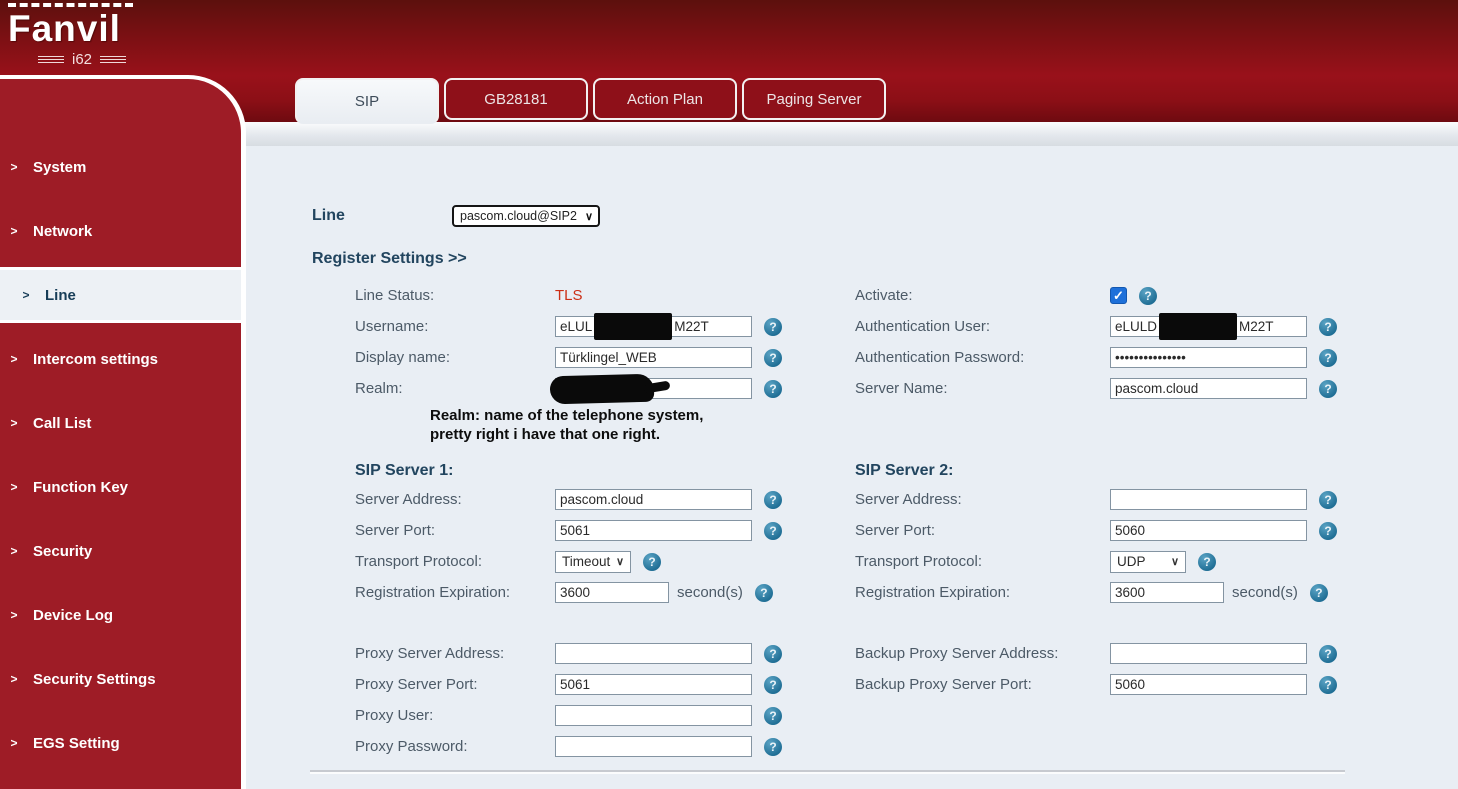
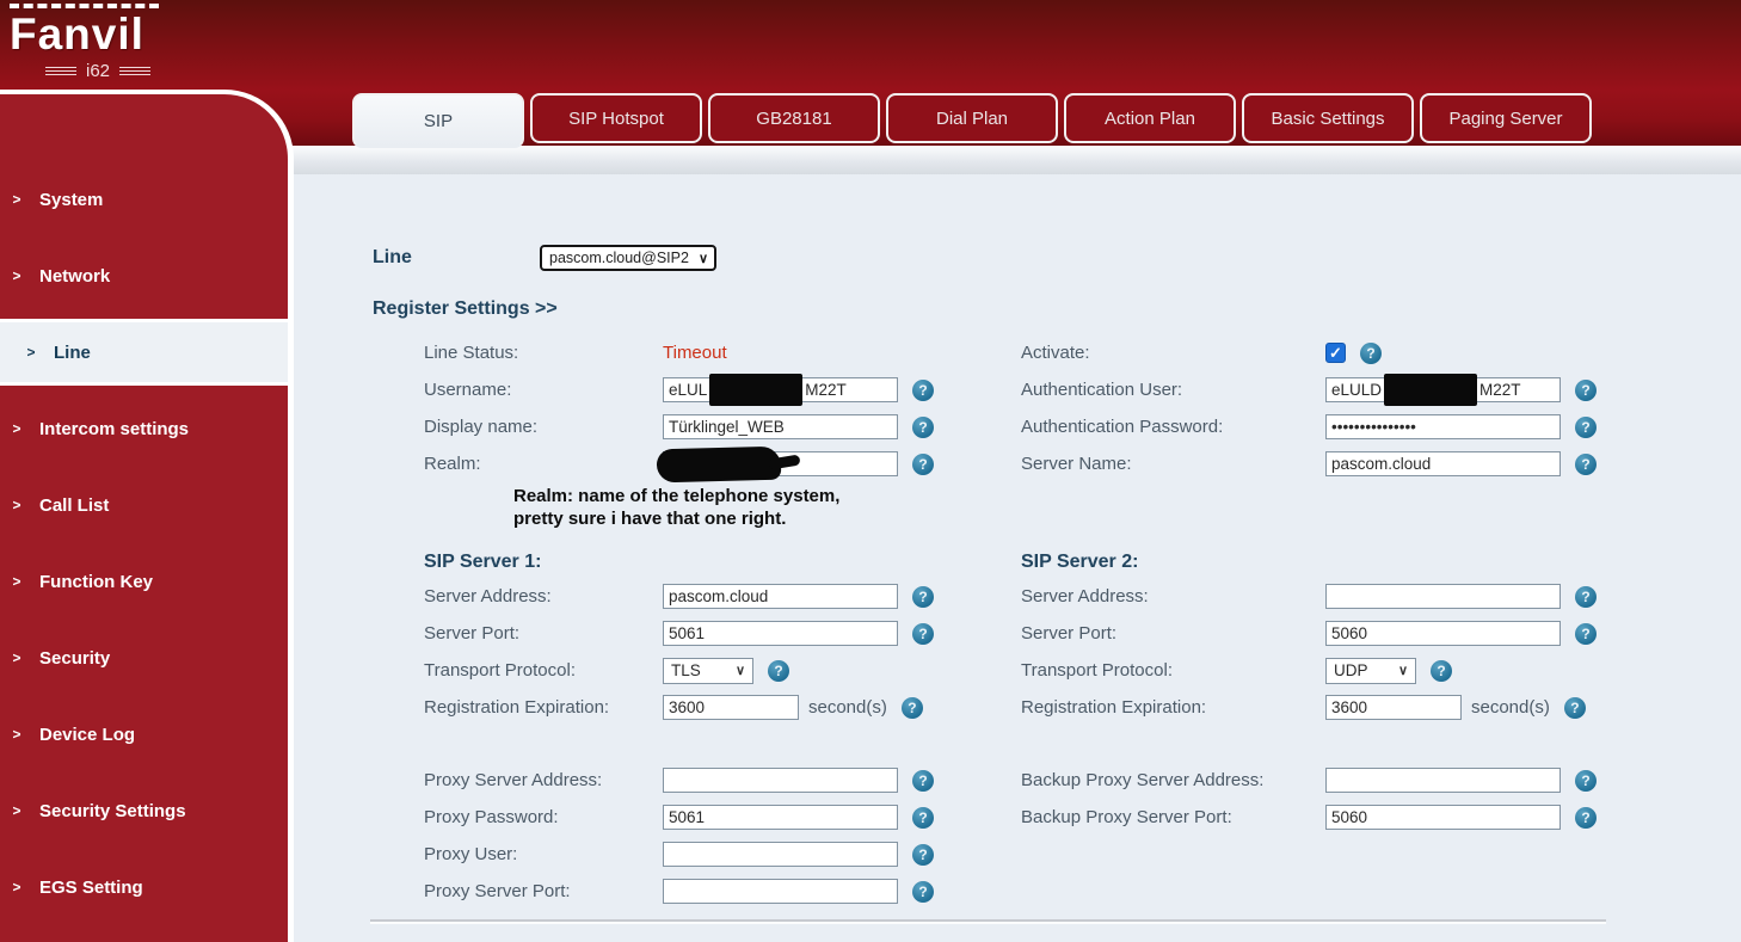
  Fanvil
  i62
  SIP
+ SIP Hotspot
  GB28181
+ Dial Plan
  Action Plan
+ Basic Settings
  Paging Server
  >
  System
  >
  Network
  >
  Line
  >
  Intercom settings
  >
  Call List
  >
  Function Key
  >
  Security
  >
  Device Log
  >
  Security Settings
  >
  EGS Setting
  Line
  pascom.cloud@SIP2
  ∨
  Register Settings >>
  Line Status:
- TLS
+ Timeout
  Username:
  eLUL
  M22T
  ?
  Display name:
  Türklingel_WEB
  ?
  Realm:
  ?
  Realm: name of the telephone system,
- pretty right i have that one right.
+ pretty sure i have that one right.
  SIP Server 1:
  Server Address:
  pascom.cloud
  ?
  Server Port:
  5061
  ?
  Transport Protocol:
- Timeout
+ TLS
  ∨
  ?
  Registration Expiration:
  3600
  second(s)
  ?
  Proxy Server Address:
  ?
- Proxy Server Port:
+ Proxy Password:
  5061
  ?
  Proxy User:
  ?
- Proxy Password:
+ Proxy Server Port:
  ?
  Activate:
  ✓
  ?
  Authentication User:
  eLULD
  M22T
  ?
  Authentication Password:
  •••••••••••••••
  ?
  Server Name:
  pascom.cloud
  ?
  SIP Server 2:
  Server Address:
  ?
  Server Port:
  5060
  ?
  Transport Protocol:
  UDP
  ∨
  ?
  Registration Expiration:
  3600
  second(s)
  ?
  Backup Proxy Server Address:
  ?
  Backup Proxy Server Port:
  5060
  ?
